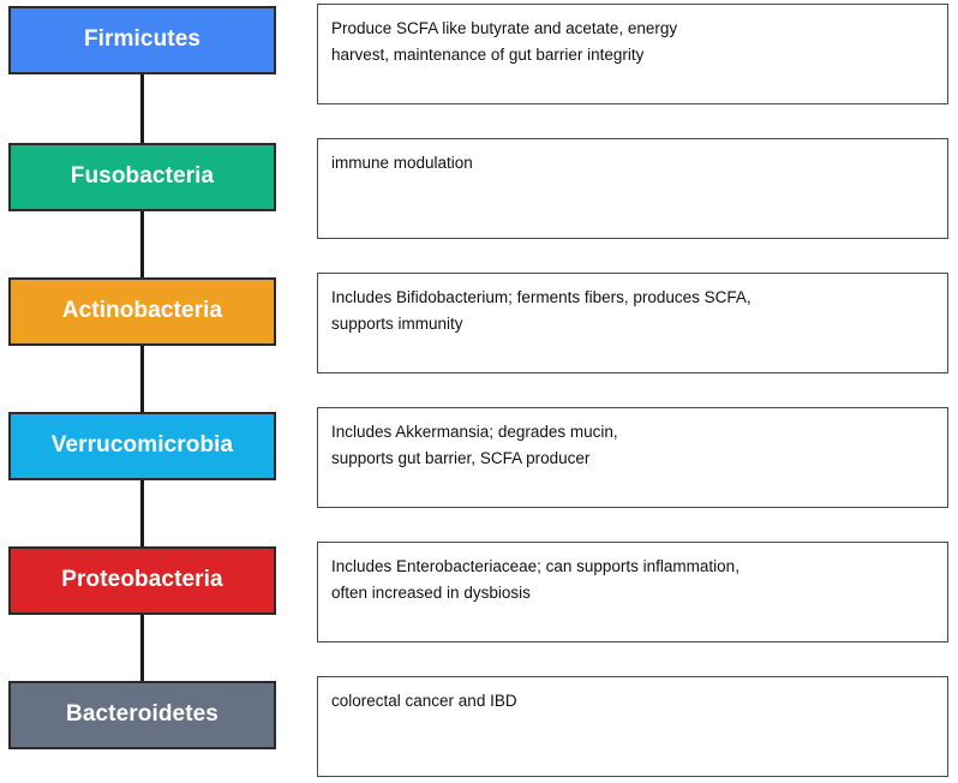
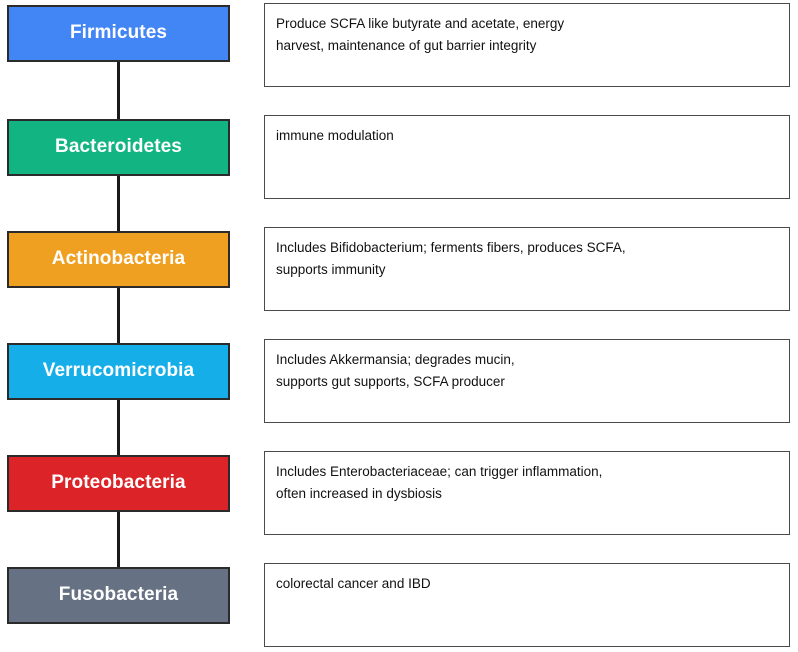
  Firmicutes
  Produce SCFA like butyrate and acetate, energy
  harvest, maintenance of gut barrier integrity
- Fusobacteria
+ Bacteroidetes
  immune modulation
  Actinobacteria
  Includes Bifidobacterium; ferments fibers, produces SCFA,
  supports immunity
  Verrucomicrobia
  Includes Akkermansia; degrades mucin,
- supports gut barrier, SCFA producer
+ supports gut supports, SCFA producer
  Proteobacteria
- Includes Enterobacteriaceae; can supports inflammation,
+ Includes Enterobacteriaceae; can trigger inflammation,
  often increased in dysbiosis
- Bacteroidetes
+ Fusobacteria
  colorectal cancer and IBD
